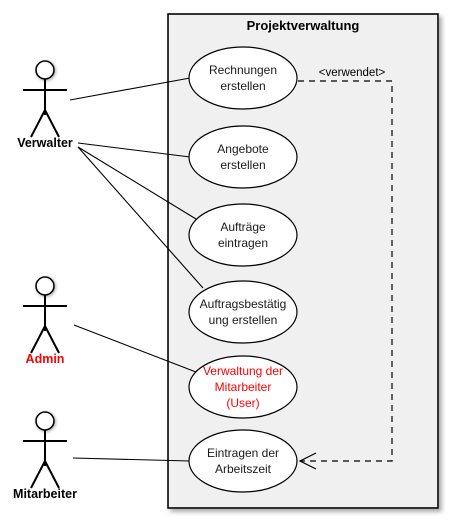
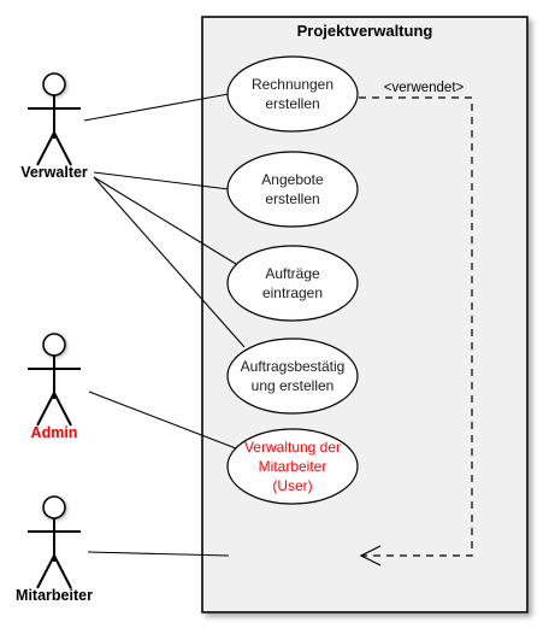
  Projektverwaltung
  <verwendet>
  Rechnungen
  erstellen
  Angebote
  erstellen
  Aufträge
  eintragen
  Auftragsbestätig
  ung erstellen
  Verwaltung der
  Mitarbeiter
  (User)
- Eintragen der
- Arbeitszeit
  Verwalter
  Admin
  Mitarbeiter
